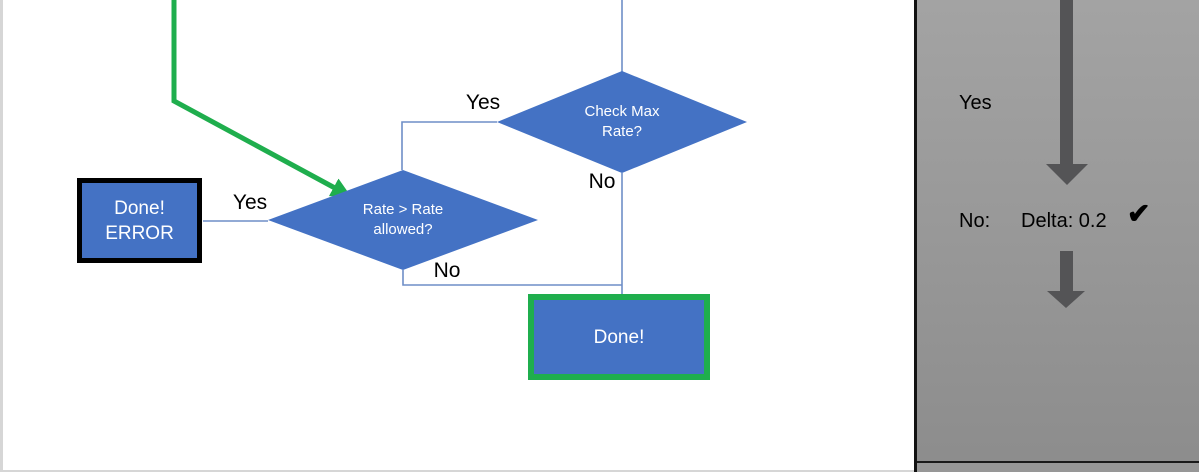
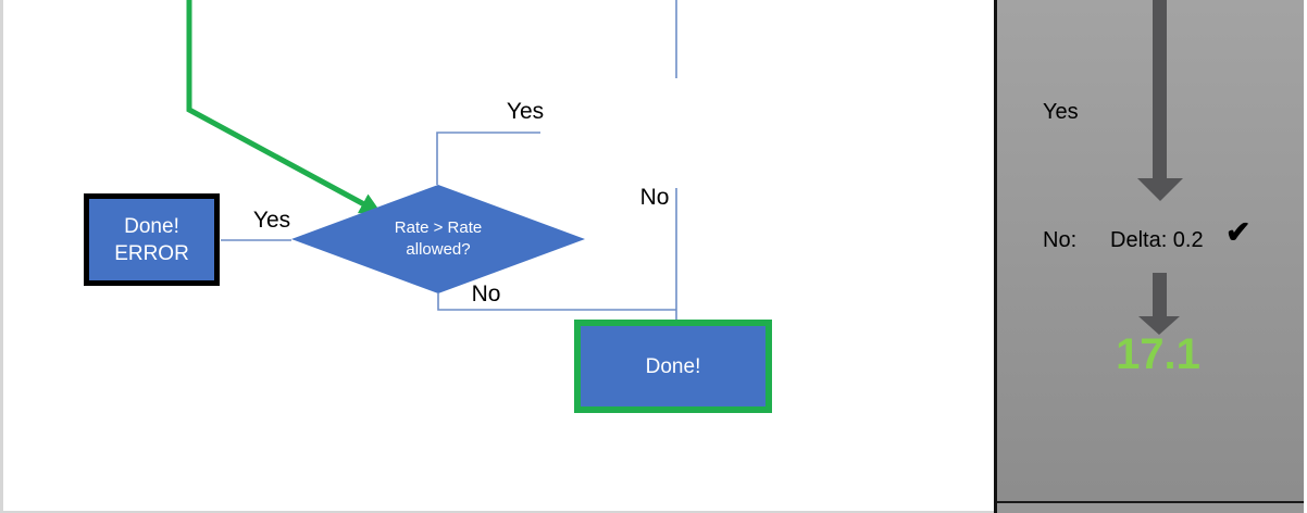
- Check Max
- Rate?
  Rate > Rate
  allowed?
  Done!
  ERROR
  Done!
  Yes
  No
  Yes
  No
  Yes
  No:
  Delta: 0.2
  ✔
+ 17.1
